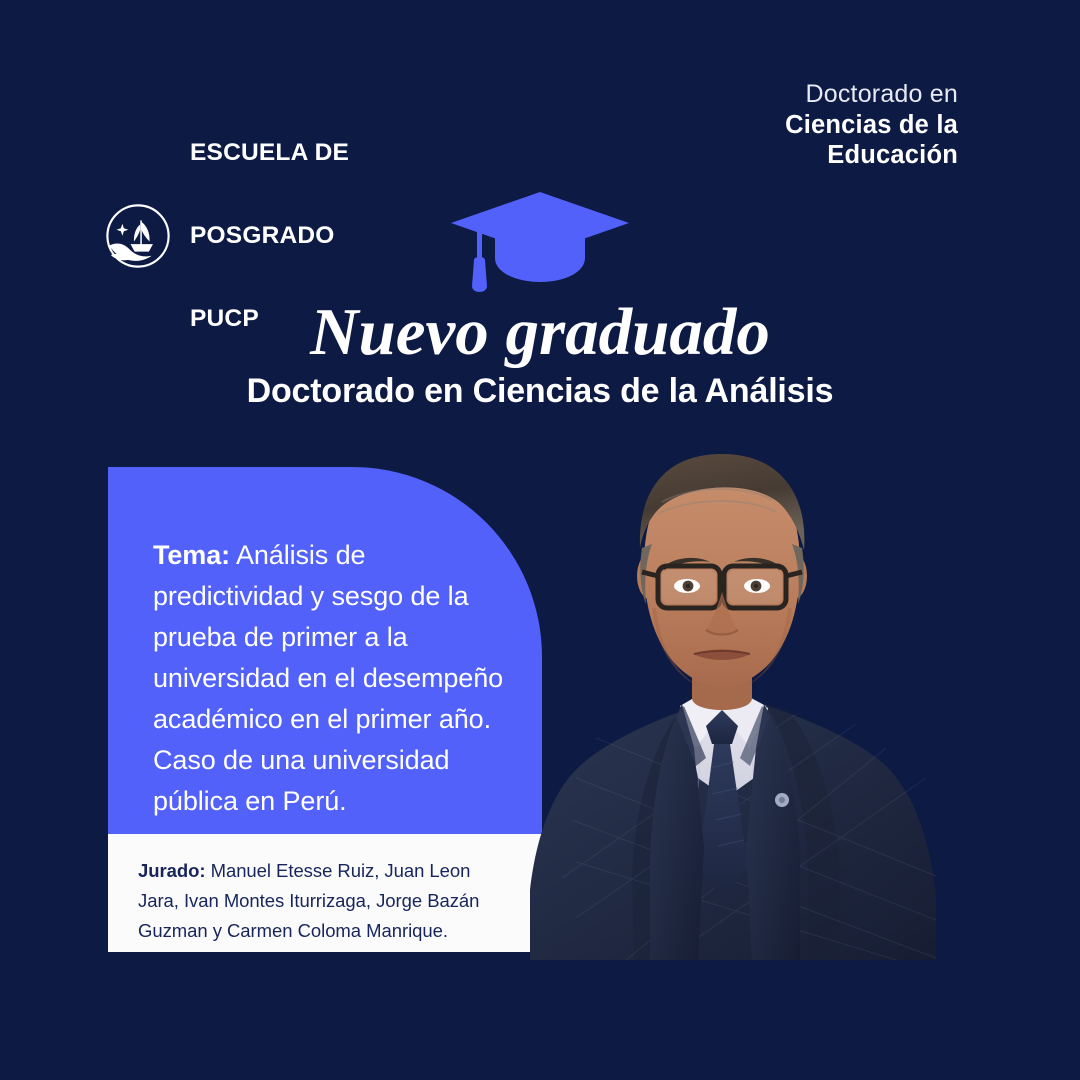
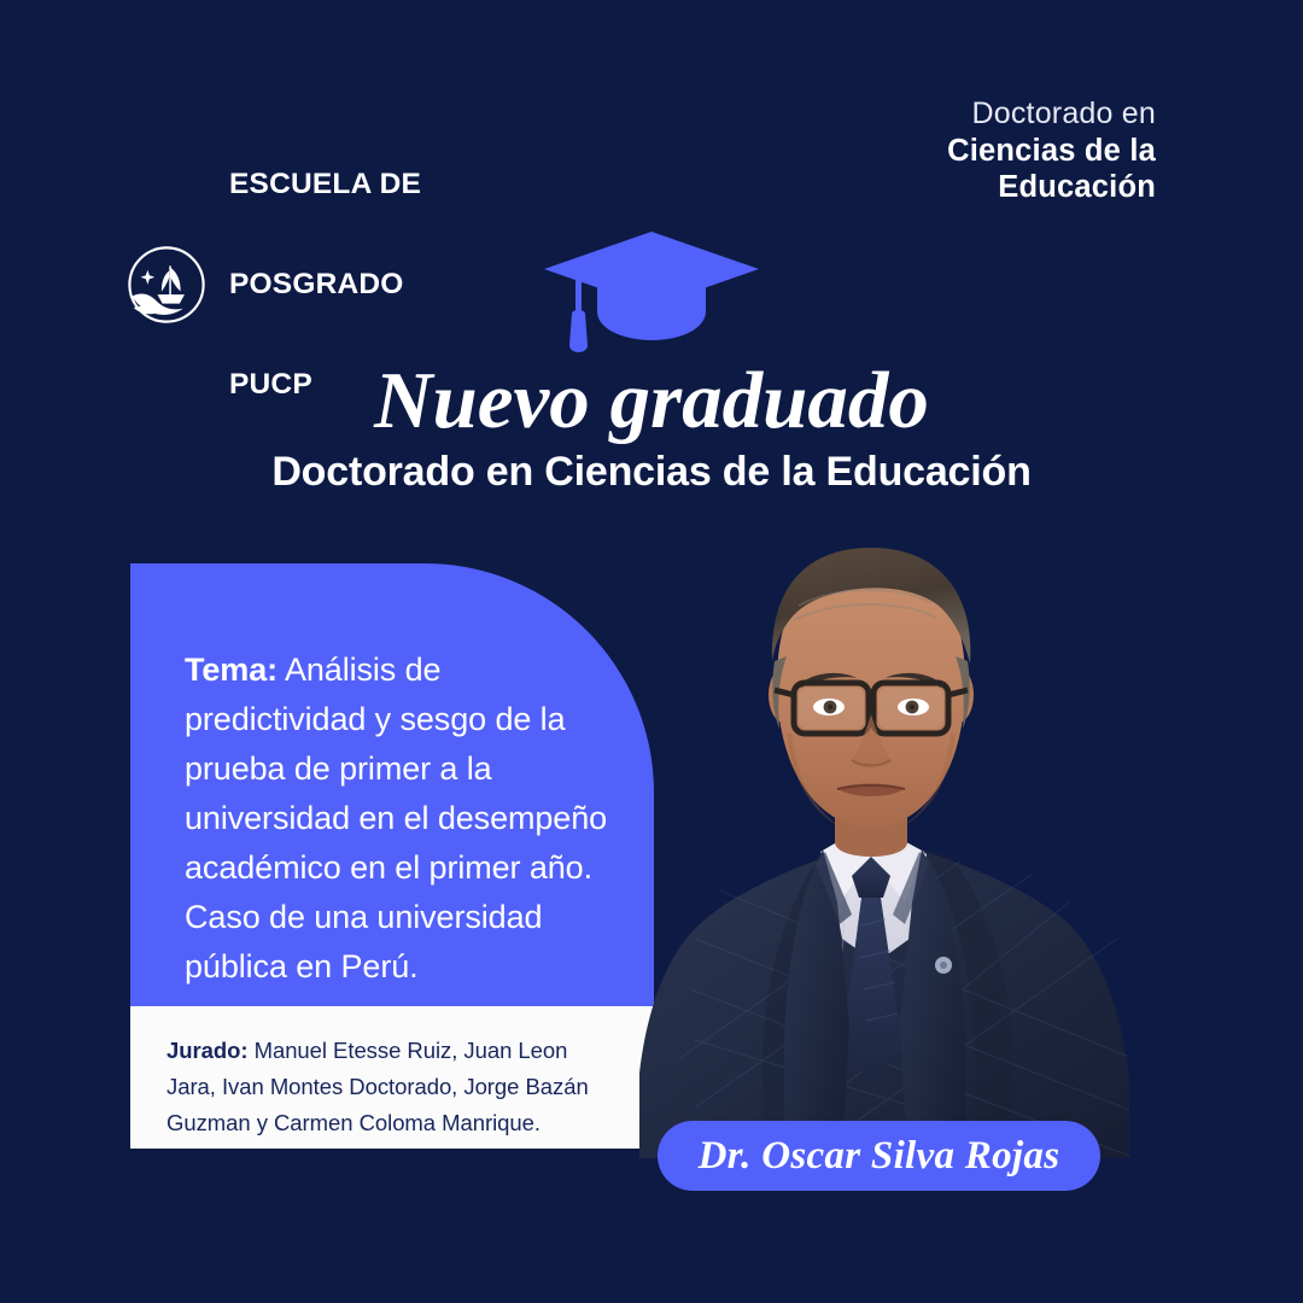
  ESCUELA DE
  POSGRADO
  PUCP
  Doctorado en
  Ciencias de la
  Educación
  Nuevo graduado
- Doctorado en Ciencias de la Análisis
+ Doctorado en Ciencias de la Educación
  Tema: Análisis de predictividad y sesgo de la prueba de primer a la universidad en el desempeño académico en el primer año. Caso de una universidad pública en Perú.
- Jurado: Manuel Etesse Ruiz, Juan Leon Jara, Ivan Montes Iturrizaga, Jorge Bazán Guzman y Carmen Coloma Manrique.
+ Jurado: Manuel Etesse Ruiz, Juan Leon Jara, Ivan Montes Doctorado, Jorge Bazán Guzman y Carmen Coloma Manrique.
+ Dr. Oscar Silva Rojas
